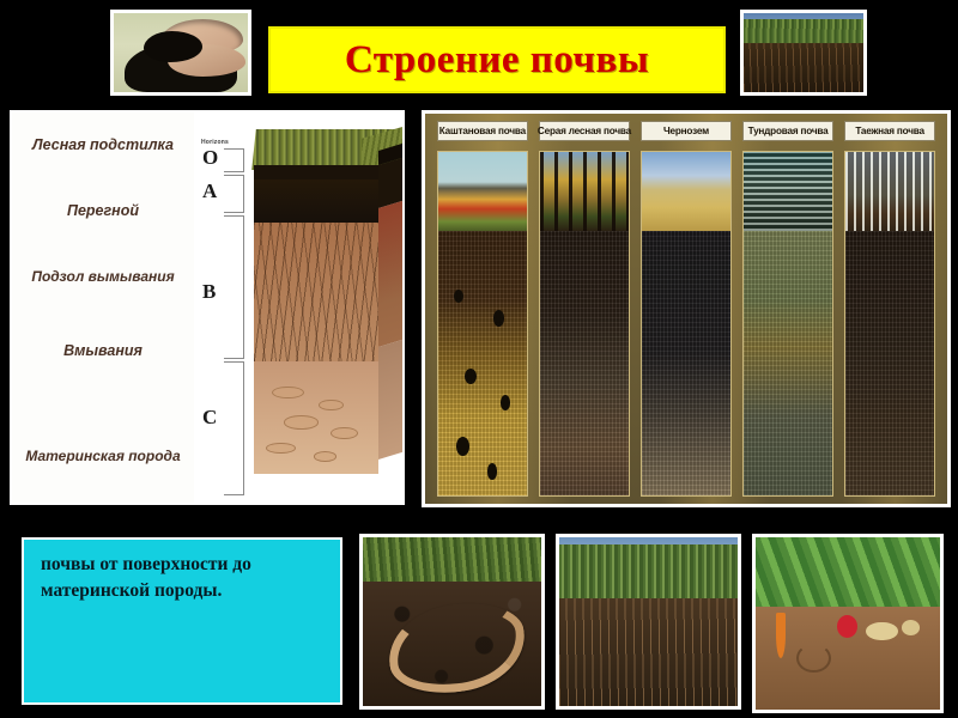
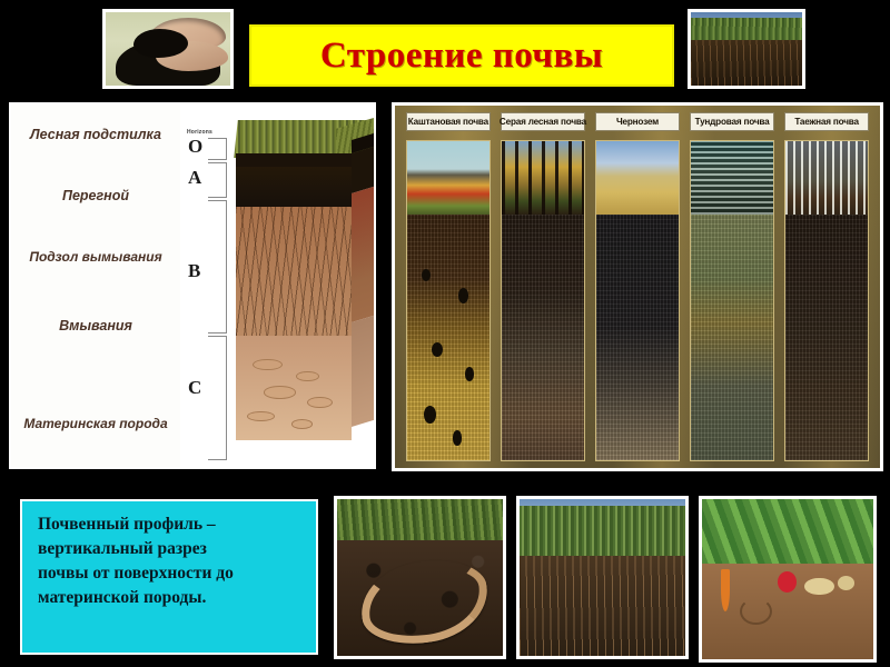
  Строение почвы
  Лесная подстилка
  Перегной
  Подзол вымывания
  Вмывания
  Материнская порода
  O
  A
  B
  C
  Каштановая почва
  Серая лесная почва
  Чернозем
  Тундровая почва
  Таежная почва
+ Почвенный профиль –
+ вертикальный разрез
  почвы от поверхности до
  материнской породы.
